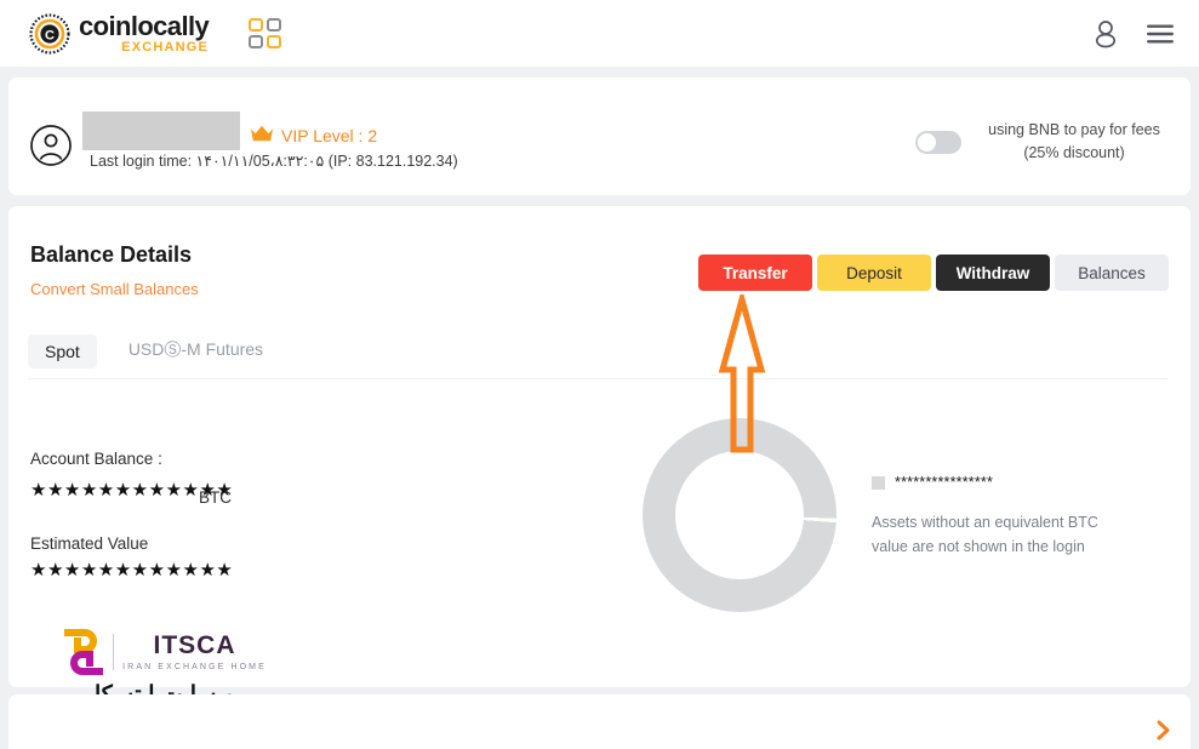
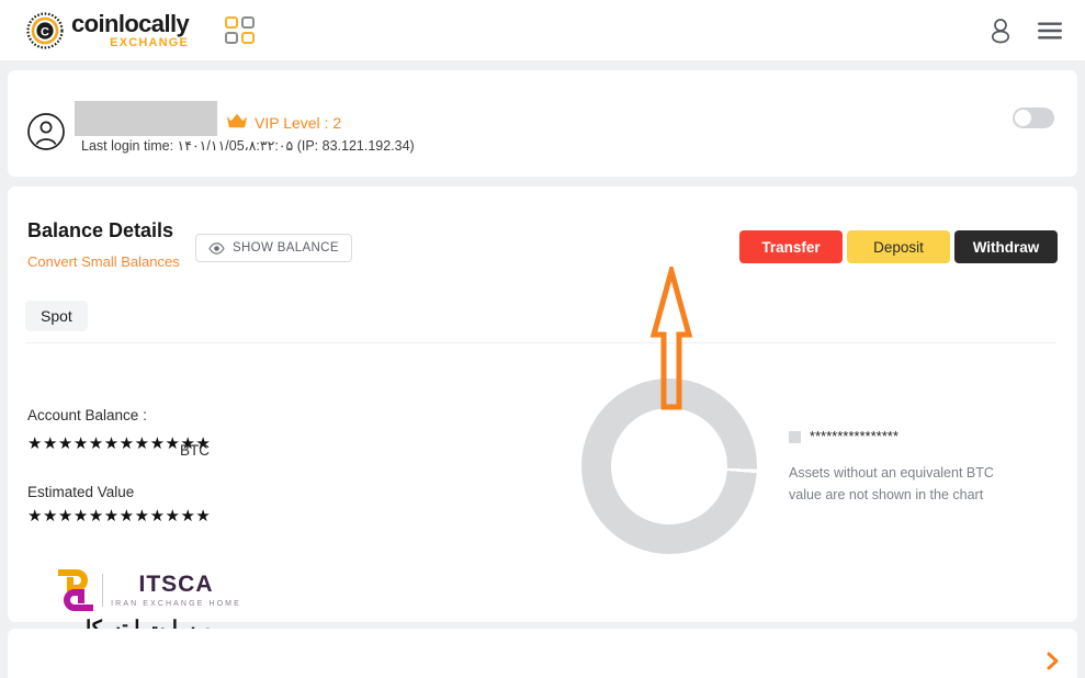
  C
  coinlocally
  EXCHANGE
  VIP Level : 2
  Last login time: ۱۴۰۱/۱۱/05،۸:۳۲:۰۵ (IP: 83.121.192.34)
- using BNB to pay for fees
- (25% discount)
  Balance Details
  Convert Small Balances
+ SHOW BALANCE
  Transfer
  Deposit
  Withdraw
- Balances
  Spot
- USDⓈ-M Futures
  Account Balance :
  ★★★★★★★★★★★★
  BTC
  Estimated Value
  ★★★★★★★★★★★★
  ****************
- Assets without an equivalent BTC value are not shown in the login
+ Assets without an equivalent BTC value are not shown in the chart
  ITSCA
